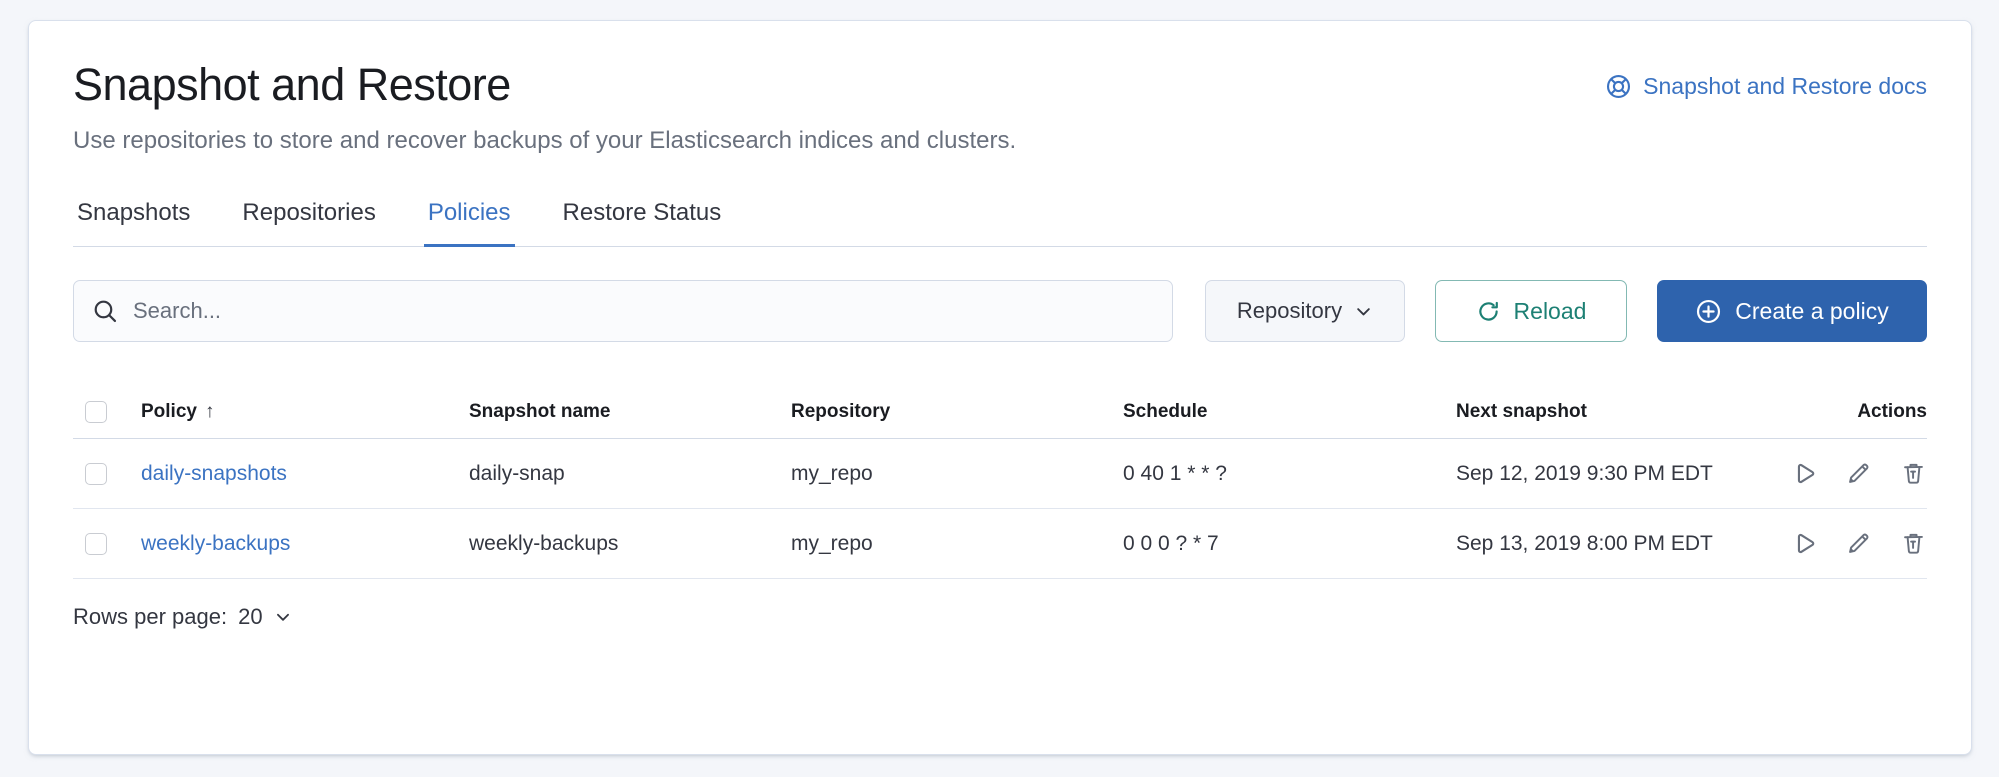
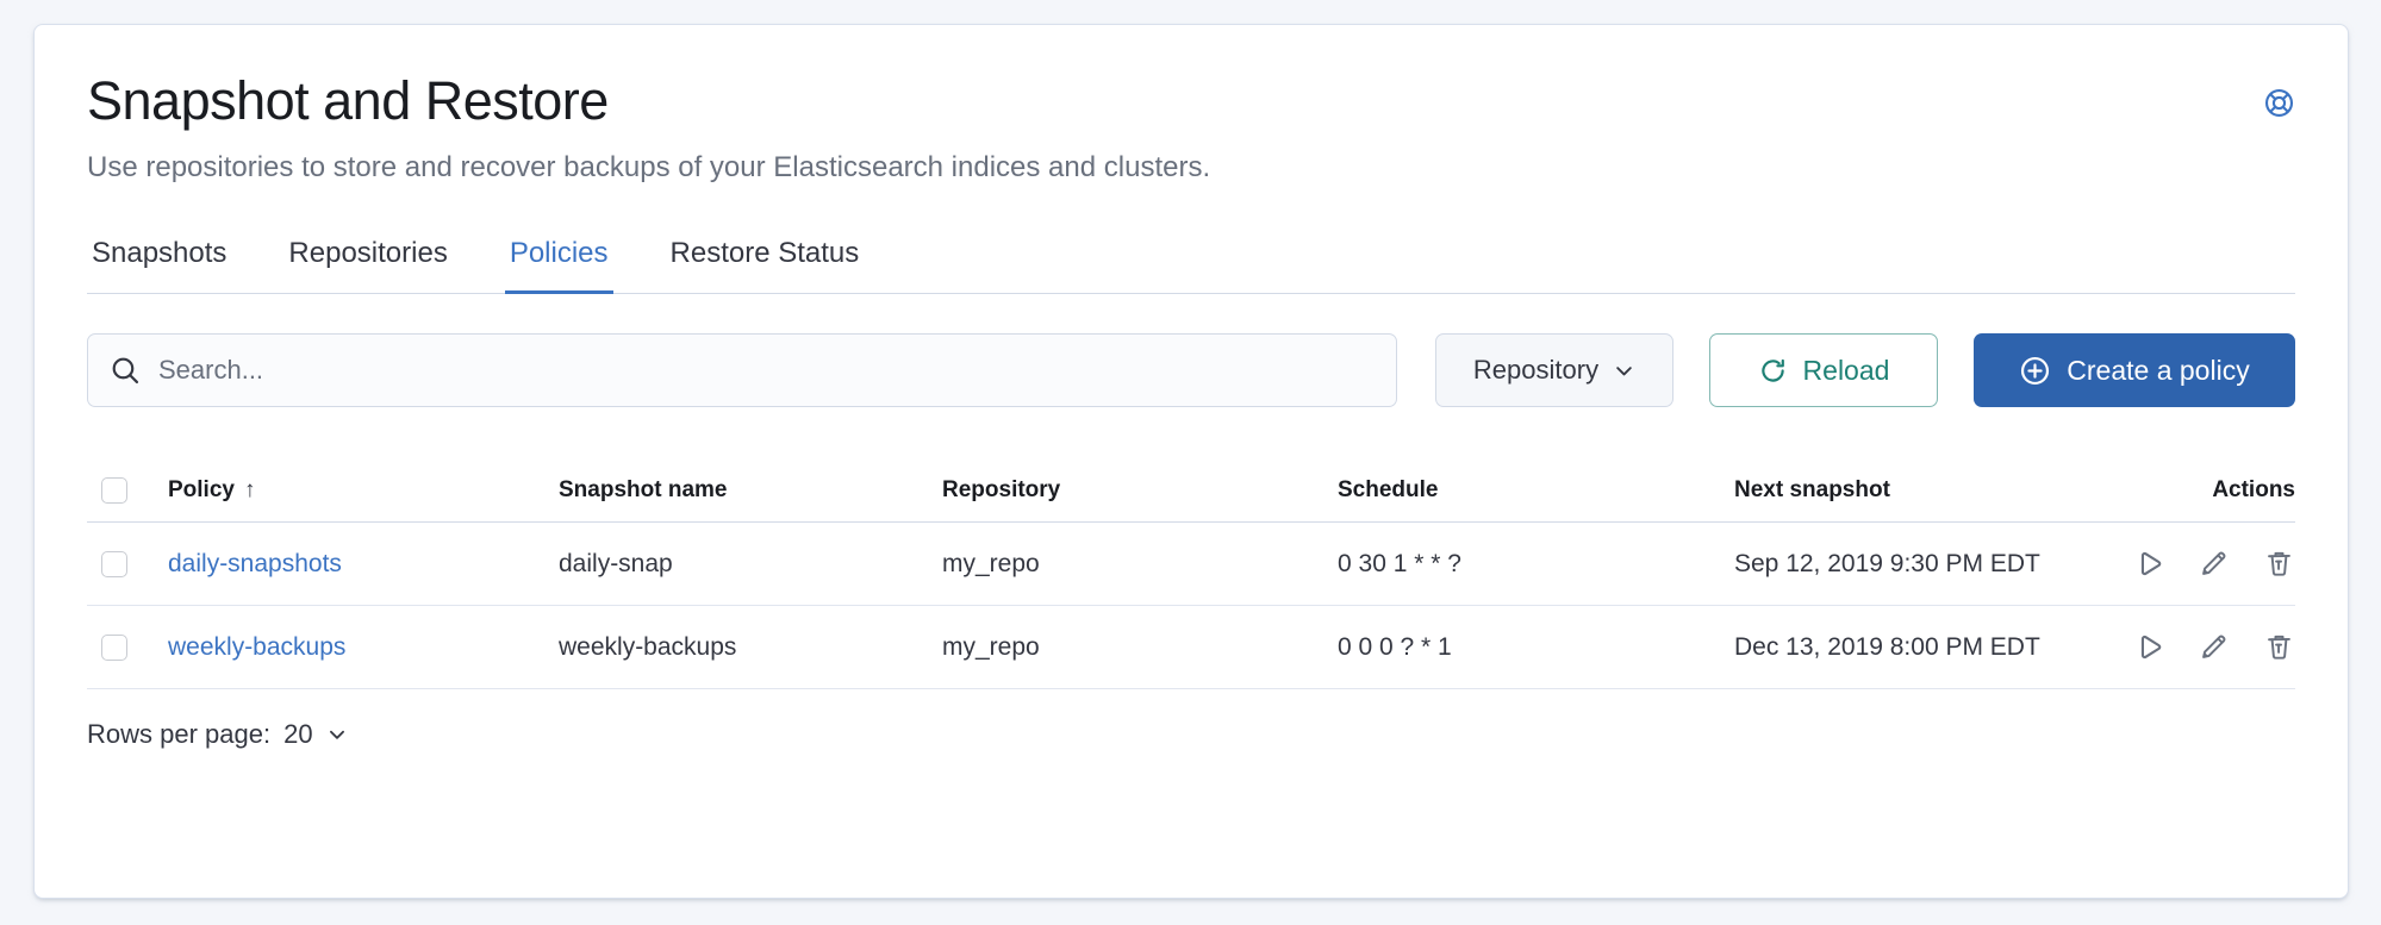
  Snapshot and Restore
- Snapshot and Restore docs
  Use repositories to store and recover backups of your Elasticsearch indices and clusters.
  Snapshots
  Repositories
  Policies
  Restore Status
  Search...
  Repository
  Reload
  Create a policy
  Policy
  ↑
  Snapshot name
  Repository
  Schedule
  Next snapshot
  Actions
  daily-snapshots
  daily-snap
  my_repo
- 0 40 1 * * ?
+ 0 30 1 * * ?
  Sep 12, 2019 9:30 PM EDT
  weekly-backups
  weekly-backups
  my_repo
- 0 0 0 ? * 7
+ 0 0 0 ? * 1
- Sep 13, 2019 8:00 PM EDT
+ Dec 13, 2019 8:00 PM EDT
  Rows per page:
  20
